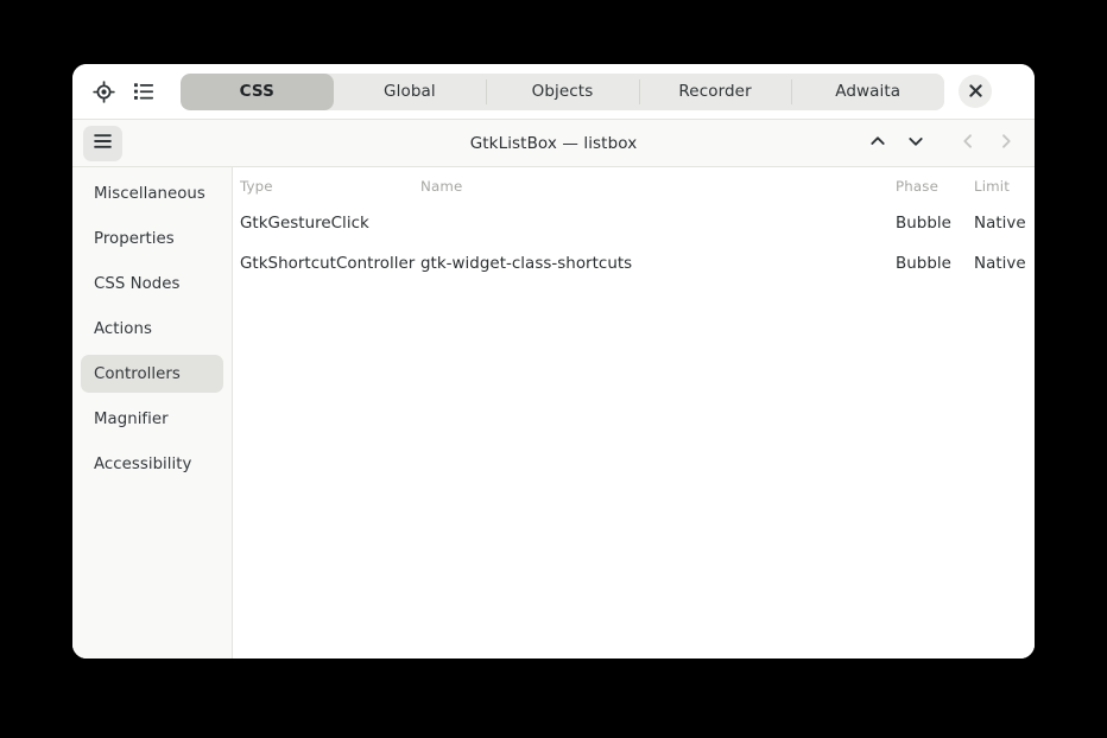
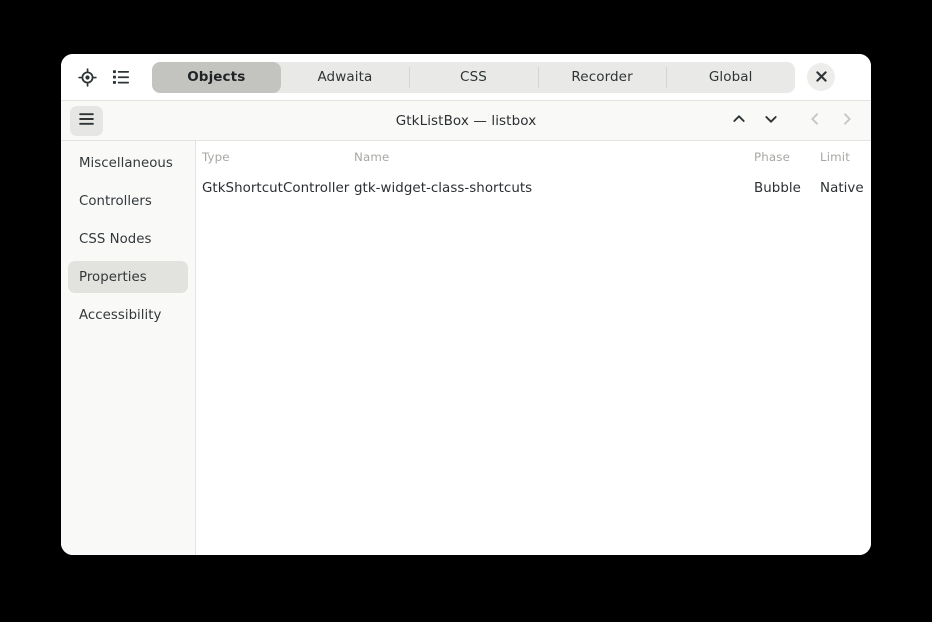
- CSS
+ Objects
- Global
+ Adwaita
- Objects
+ CSS
  Recorder
- Adwaita
+ Global
  GtkListBox — listbox
  Miscellaneous
- Properties
+ Controllers
  CSS Nodes
- Actions
- Controllers
+ Properties
- Magnifier
  Accessibility
  Type	Name	Phase	Limit
- GtkGestureClick		Bubble	Native
  GtkShortcutController	gtk-widget-class-shortcuts	Bubble	Native
